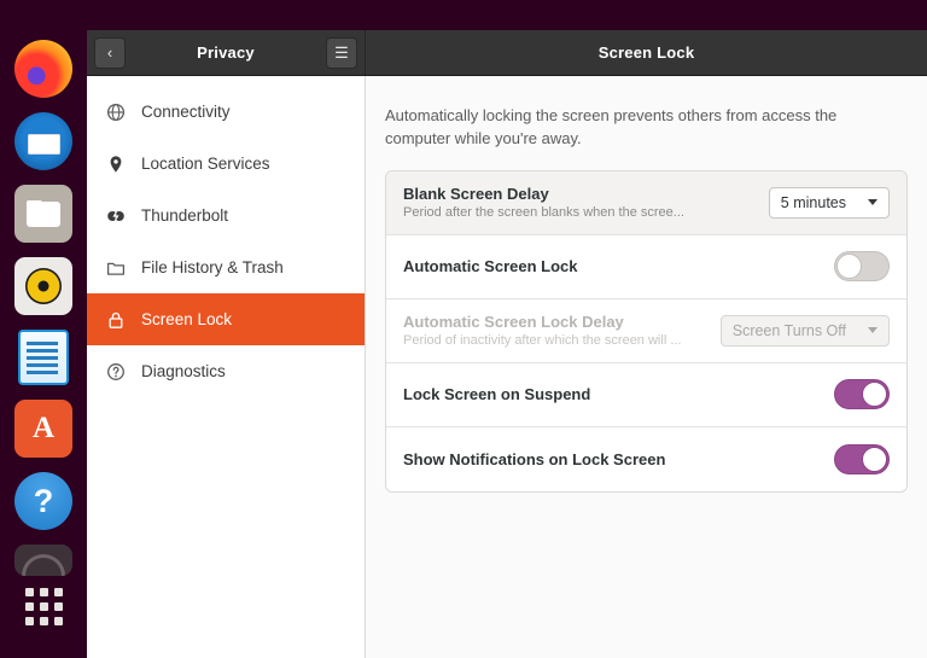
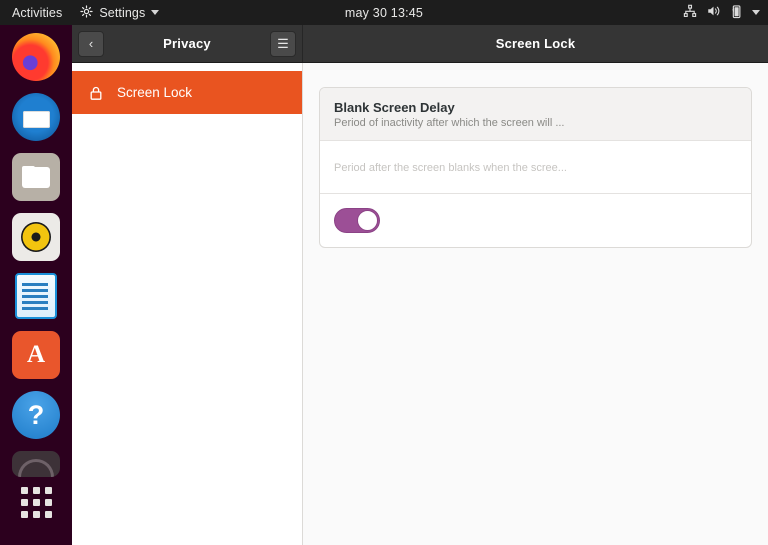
+ Activities
+ Settings
+ may 30 13:45
  ‹
  Privacy
  ☰
  Screen Lock
- Connectivity
- Location Services
- Thunderbolt
- File History & Trash
  Screen Lock
- Diagnostics
- Automatically locking the screen prevents others from access the computer while you're away.
  Blank Screen Delay
- Period after the screen blanks when the scree...
+ Period of inactivity after which the screen will ...
- 5 minutes
- Automatic Screen Lock
- Automatic Screen Lock Delay
- Period of inactivity after which the screen will ...
+ Period after the screen blanks when the scree...
- Screen Turns Off
- Lock Screen on Suspend
- Show Notifications on Lock Screen
